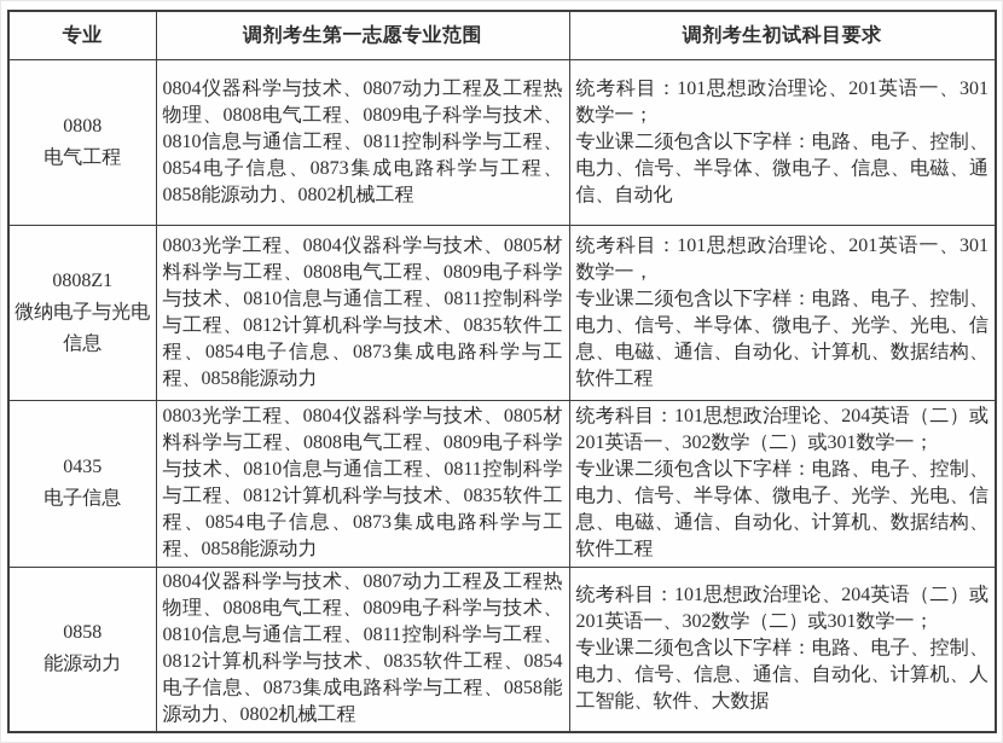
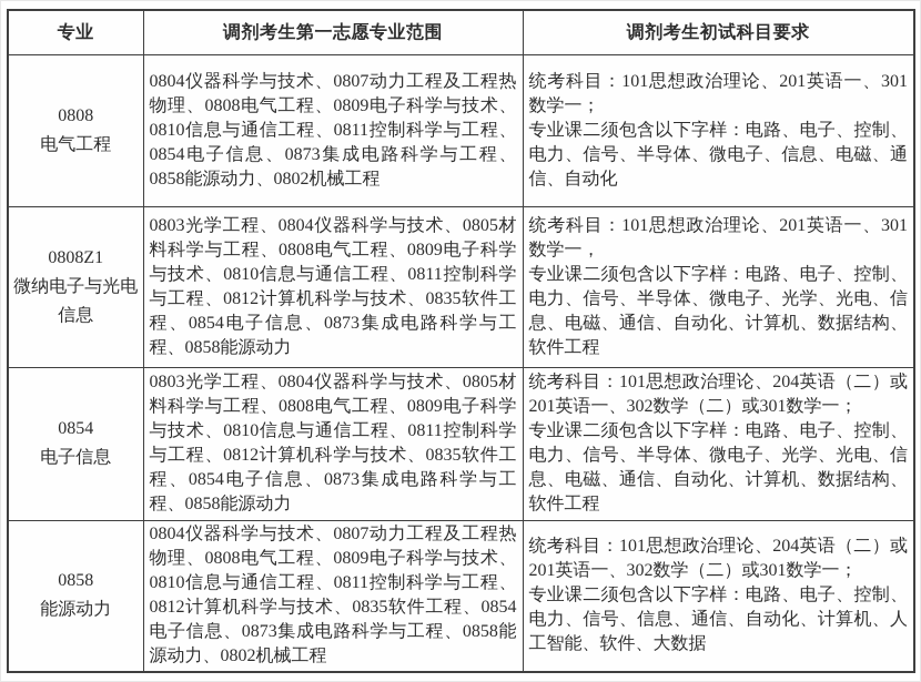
  专业	调剂考生第一志愿专业范围	调剂考生初试科目要求
  0808 电气工程	0804仪器科学与技术、0807动力工程及工程热物理、0808电气工程、0809电子科学与技术、0810信息与通信工程、0811控制科学与工程、0854电子信息、0873集成电路科学与工程、0858能源动力、0802机械工程	统考科目：101思想政治理论、201英语一、301数学一； 专业课二须包含以下字样：电路、电子、控制、电力、信号、半导体、微电子、信息、电磁、通信、自动化
  0808Z1 微纳电子与光电信息	0803光学工程、0804仪器科学与技术、0805材料科学与工程、0808电气工程、0809电子科学与技术、0810信息与通信工程、0811控制科学与工程、0812计算机科学与技术、0835软件工程、0854电子信息、0873集成电路科学与工程、0858能源动力	统考科目：101思想政治理论、201英语一、301数学一， 专业课二须包含以下字样：电路、电子、控制、电力、信号、半导体、微电子、光学、光电、信息、电磁、通信、自动化、计算机、数据结构、软件工程
- 0435 电子信息	0803光学工程、0804仪器科学与技术、0805材料科学与工程、0808电气工程、0809电子科学与技术、0810信息与通信工程、0811控制科学与工程、0812计算机科学与技术、0835软件工程、0854电子信息、0873集成电路科学与工程、0858能源动力	统考科目：101思想政治理论、204英语（二）或201英语一、302数学（二）或301数学一； 专业课二须包含以下字样：电路、电子、控制、电力、信号、半导体、微电子、光学、光电、信息、电磁、通信、自动化、计算机、数据结构、软件工程
+ 0854 电子信息	0803光学工程、0804仪器科学与技术、0805材料科学与工程、0808电气工程、0809电子科学与技术、0810信息与通信工程、0811控制科学与工程、0812计算机科学与技术、0835软件工程、0854电子信息、0873集成电路科学与工程、0858能源动力	统考科目：101思想政治理论、204英语（二）或201英语一、302数学（二）或301数学一； 专业课二须包含以下字样：电路、电子、控制、电力、信号、半导体、微电子、光学、光电、信息、电磁、通信、自动化、计算机、数据结构、软件工程
  0858 能源动力	0804仪器科学与技术、0807动力工程及工程热物理、0808电气工程、0809电子科学与技术、0810信息与通信工程、0811控制科学与工程、0812计算机科学与技术、0835软件工程、0854电子信息、0873集成电路科学与工程、0858能源动力、0802机械工程	统考科目：101思想政治理论、204英语（二）或201英语一、302数学（二）或301数学一； 专业课二须包含以下字样：电路、电子、控制、电力、信号、信息、通信、自动化、计算机、人工智能、软件、大数据
